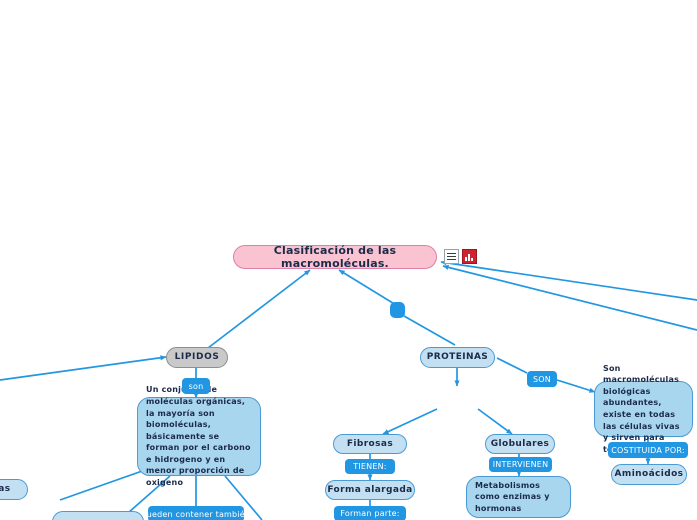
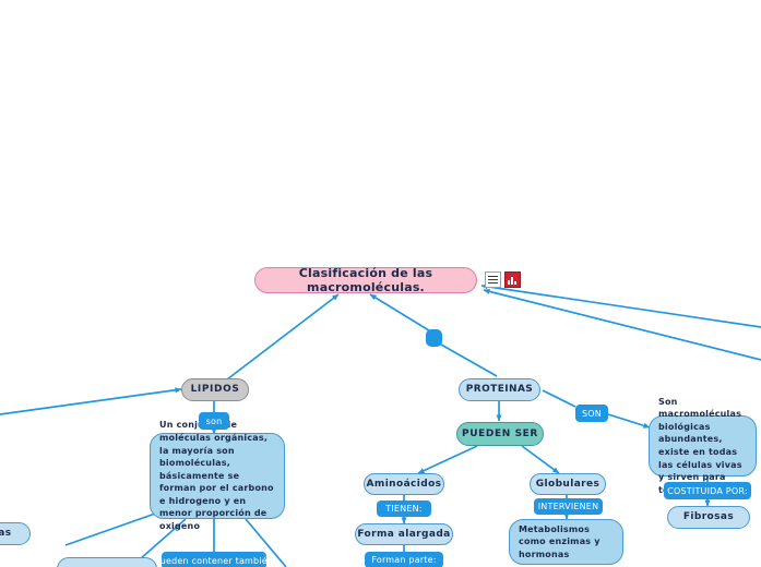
  Clasificación de las macromoléculas.
  LIPIDOS
  son
  Un conje moléculas orgánicas, la mayoría son biomoléculas, básicamente se forman por el carbono e hidrogeno y en menor proporción de oxigeno
  Pueden contener también
  PROTEINAS
+ PUEDEN SER
- Fibrosas
+ Aminoácidos
  TIENEN:
  Forma alargada
  Forman parte:
  Globulares
  INTERVIENEN
  Metabolismos como enzimas y hormonas
  SON
  Son macromoléculas biológicas abundantes, existe en todas las células vivas y sirven para t
  COSTITUIDA POR:
- Aminoácidos
+ Fibrosas
